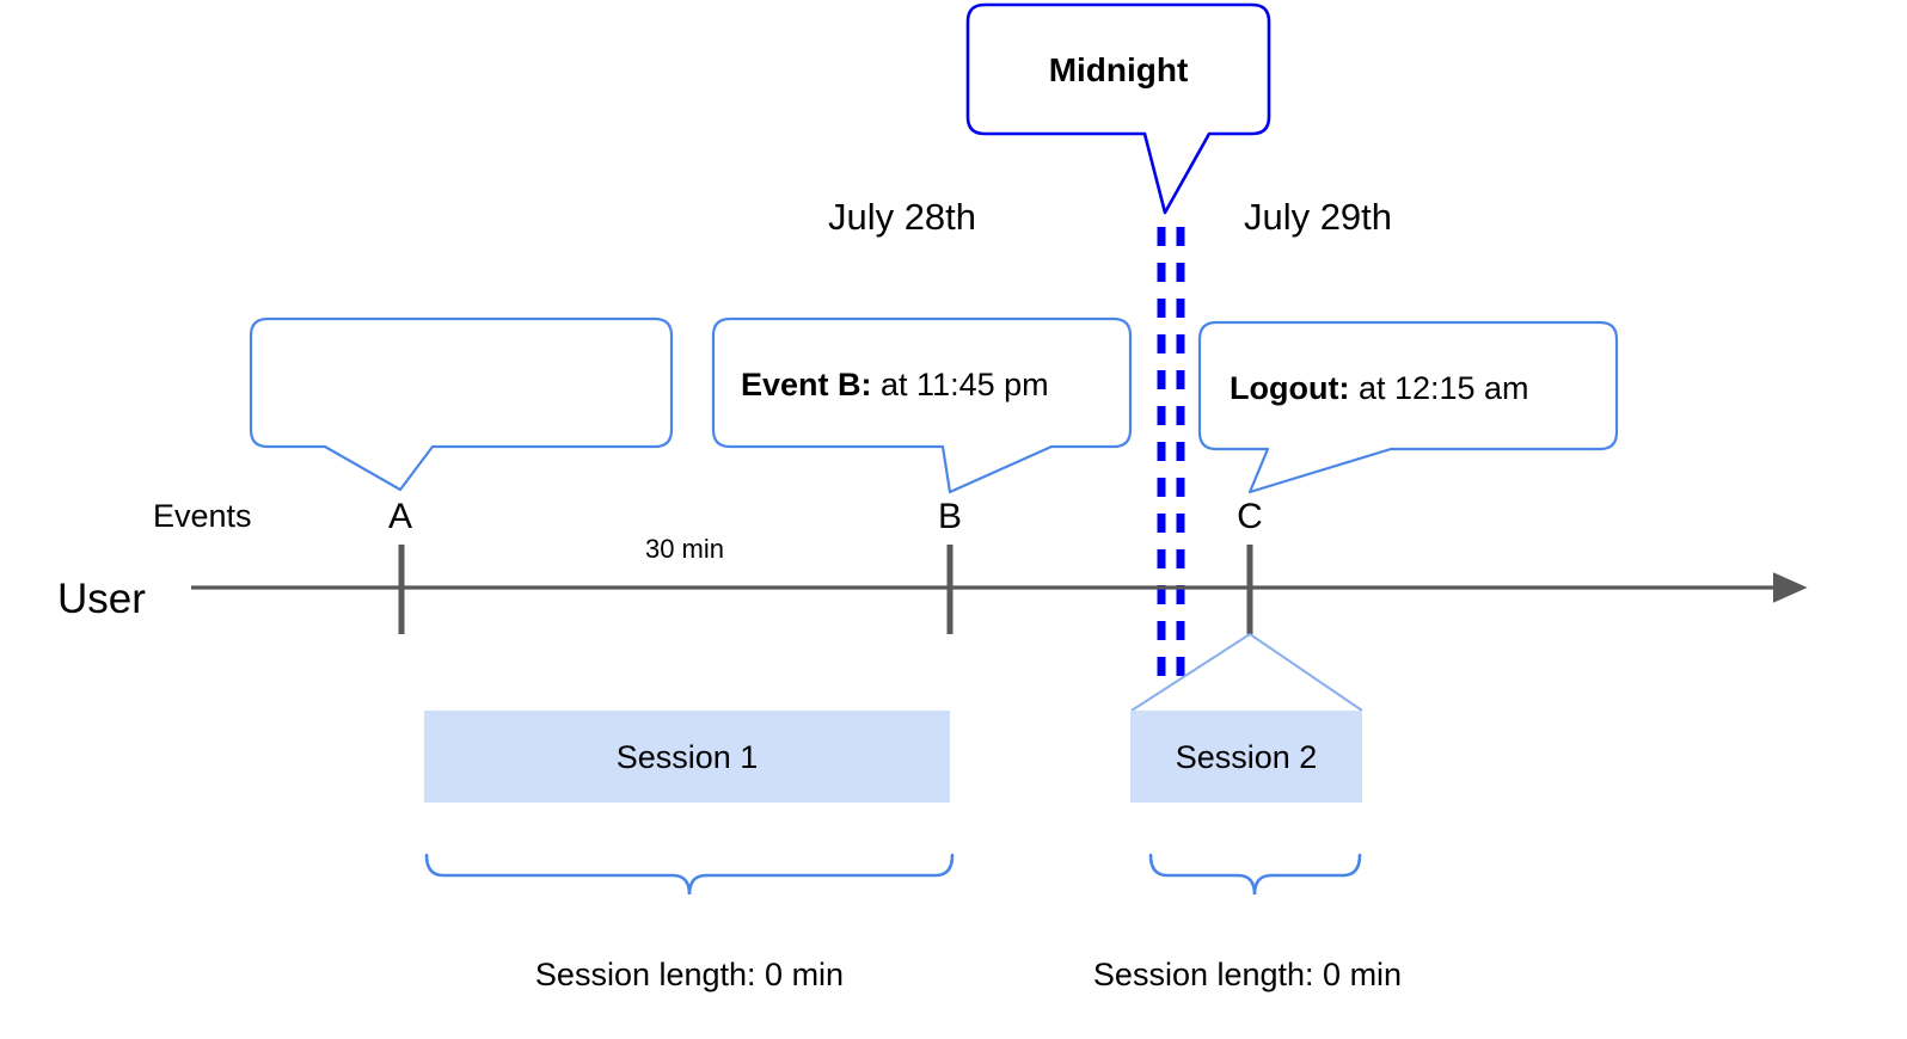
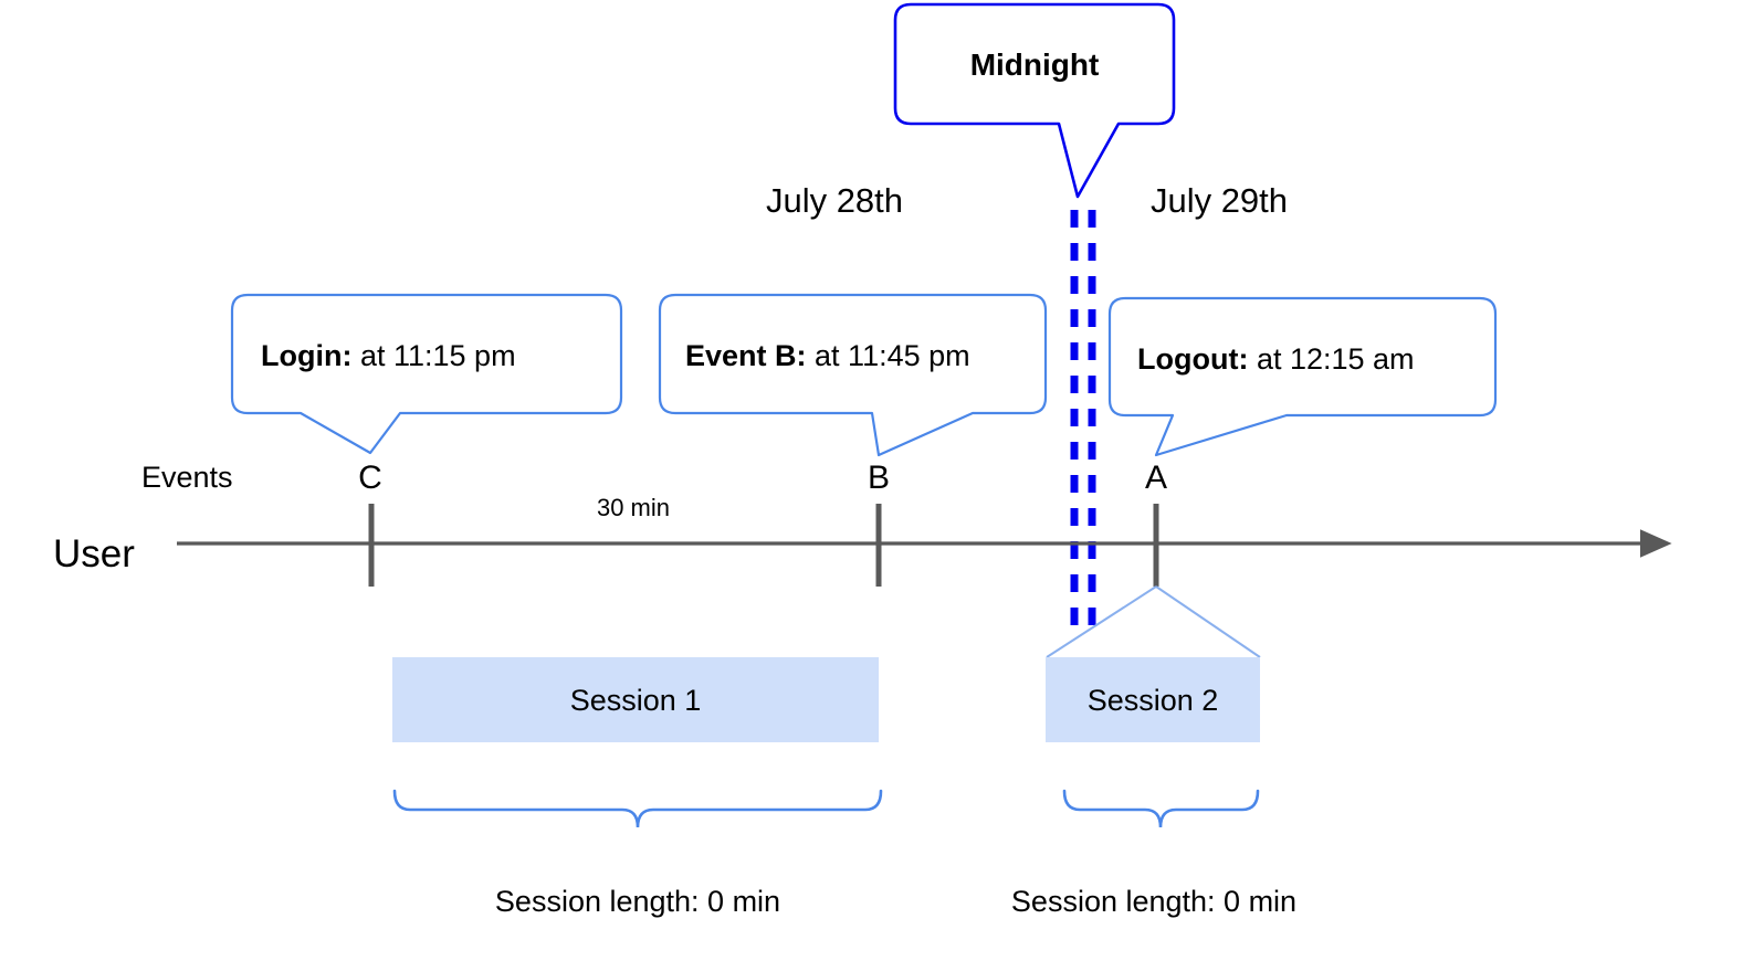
  Midnight
  July 28th
  July 29th
+ Login: at 11:15 pm
  Event B: at 11:45 pm
  Logout: at 12:15 am
  Events
  User
- A
+ C
  B
- C
+ A
  30 min
  Session 1
  Session 2
  Session length: 0 min
  Session length: 0 min
